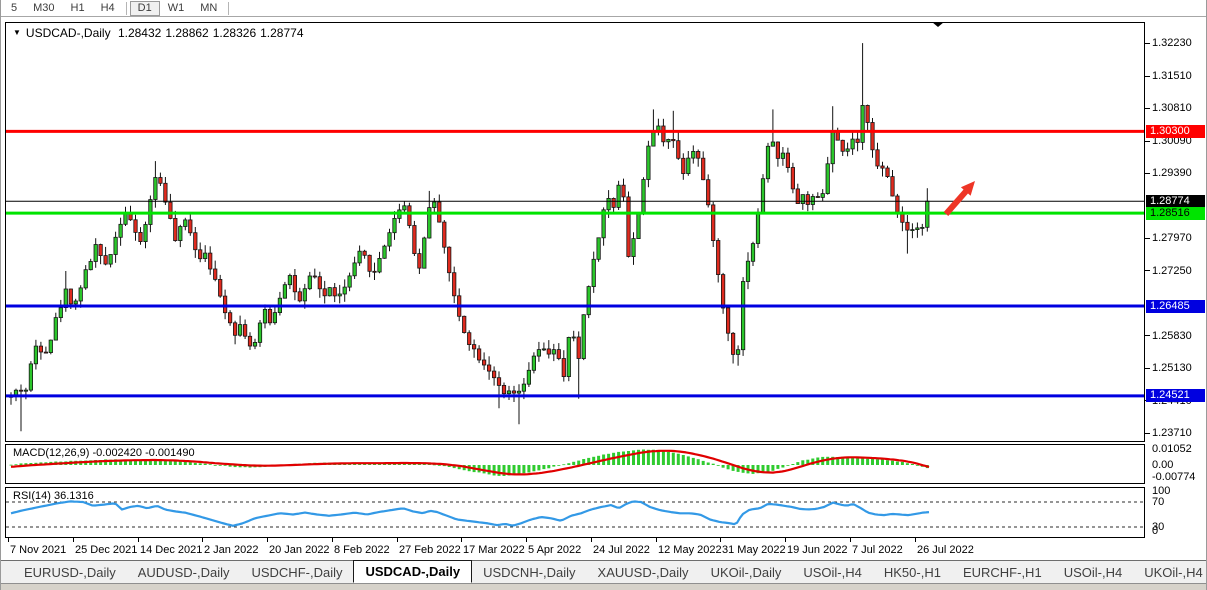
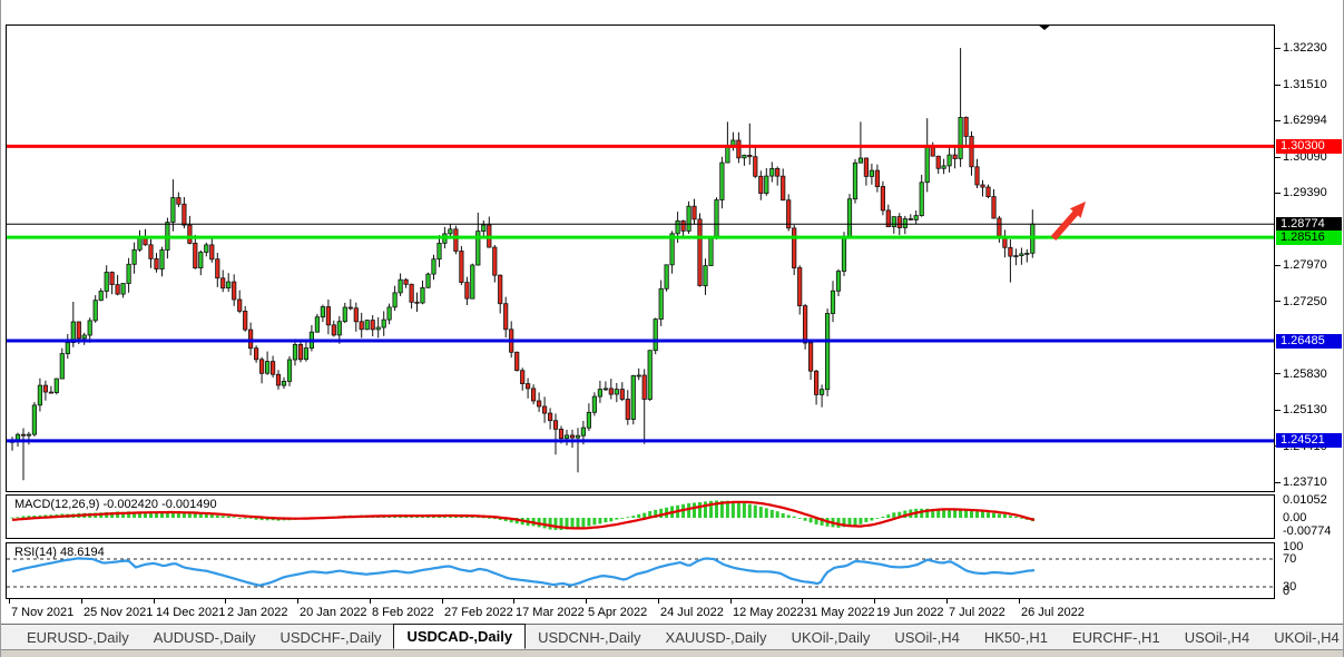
- 5
- M30
- H1
- H4
- D1
- W1
- MN
- ▼ USDCAD-,Daily 1.28432 1.28862 1.28326 1.28774
  MACD(12,26,9) -0.002420 -0.001490
- RSI(14) 36.1316
+ RSI(14) 48.6194
  1.32230
  1.31510
- 1.30810
+ 1.62994
  1.30090
  1.29390
  1.27970
  1.27250
  1.25830
  1.25130
  1.23710
  1.30300
  1.28774
  1.28516
  1.26485
  1.24521
  0.01052
  0.00
  -0.00774
  100
  70
  30
  0
  7 Nov 2021
- 25 Dec 2021
+ 25 Nov 2021
  14 Dec 2021
  2 Jan 2022
  20 Jan 2022
  8 Feb 2022
  27 Feb 2022
  17 Mar 2022
  5 Apr 2022
  24 Jul 2022
  12 May 2022
  31 May 2022
  19 Jun 2022
  7 Jul 2022
  26 Jul 2022
  EURUSD-,Daily
  AUDUSD-,Daily
  USDCHF-,Daily
  USDCAD-,Daily
  USDCNH-,Daily
  XAUUSD-,Daily
  UKOil-,Daily
  USOil-,H4
  HK50-,H1
  EURCHF-,H1
  USOil-,H4
  UKOil-,H4
